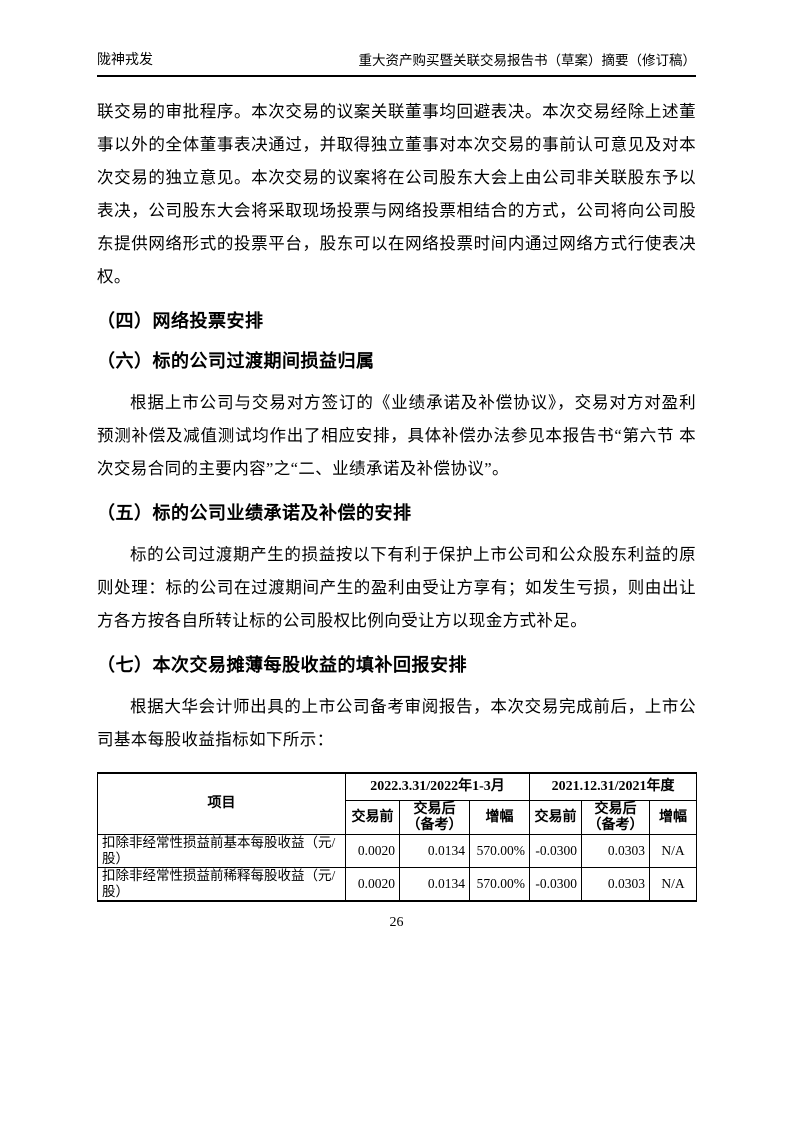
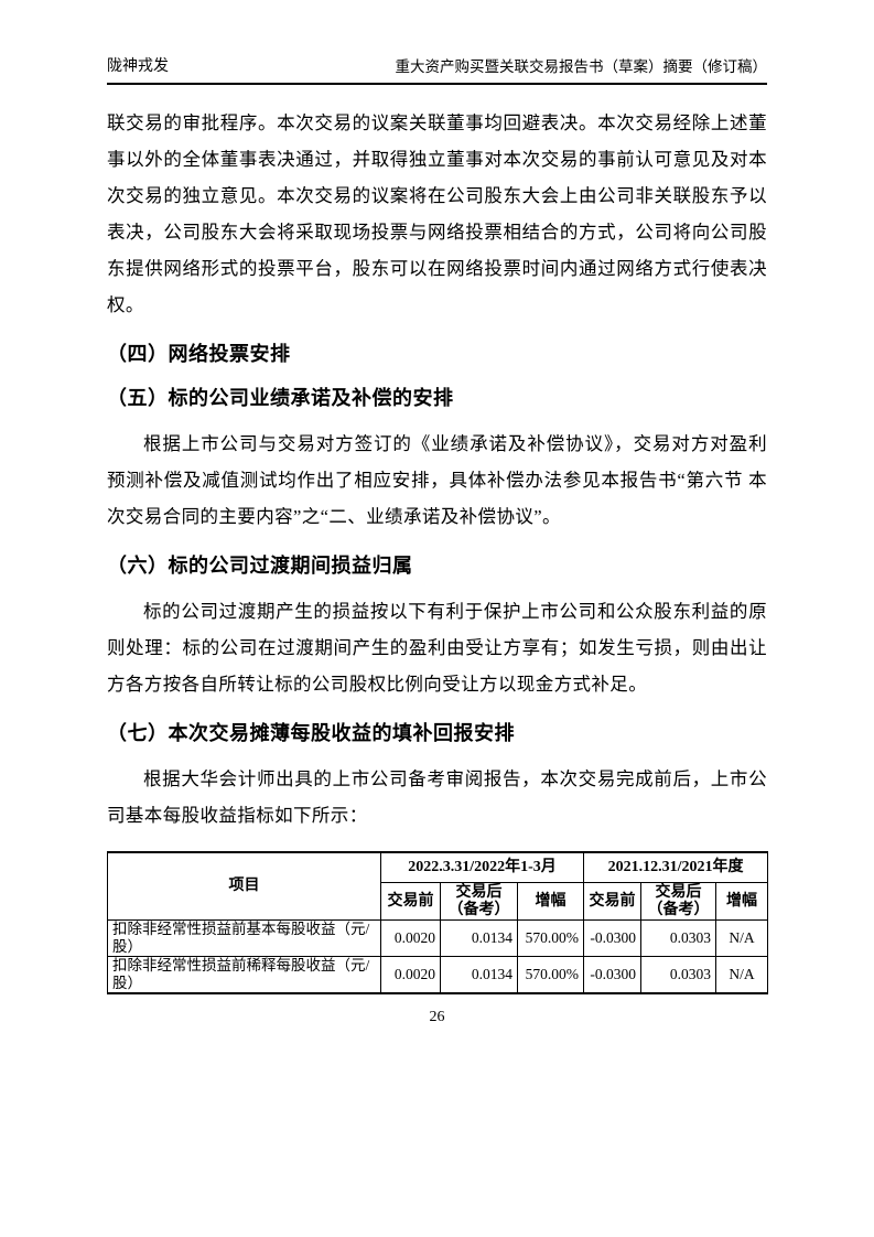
  陇神戎发
  重大资产购买暨关联交易报告书（草案）摘要（修订稿）
  联交易的审批程序。本次交易的议案关联董事均回避表决。本次交易经除上述董事以外的全体董事表决通过，并取得独立董事对本次交易的事前认可意见及对本次交易的独立意见。本次交易的议案将在公司股东大会上由公司非关联股东予以表决，公司股东大会将采取现场投票与网络投票相结合的方式，公司将向公司股东提供网络形式的投票平台，股东可以在网络投票时间内通过网络方式行使表决权。
  （四）网络投票安排
- （六）标的公司过渡期间损益归属
+ （五）标的公司业绩承诺及补偿的安排
  根据上市公司与交易对方签订的《业绩承诺及补偿协议》，交易对方对盈利预测补偿及减值测试均作出了相应安排，具体补偿办法参见本报告书“第六节 本次交易合同的主要内容”之“二、业绩承诺及补偿协议”。
- （五）标的公司业绩承诺及补偿的安排
+ （六）标的公司过渡期间损益归属
  标的公司过渡期产生的损益按以下有利于保护上市公司和公众股东利益的原则处理：标的公司在过渡期间产生的盈利由受让方享有；如发生亏损，则由出让方各方按各自所转让标的公司股权比例向受让方以现金方式补足。
  （七）本次交易摊薄每股收益的填补回报安排
  根据大华会计师出具的上市公司备考审阅报告，本次交易完成前后，上市公司基本每股收益指标如下所示：
  项目	2022.3.31/2022年1-3月	2021.12.31/2021年度
  交易前	交易后 （备考）	增幅	交易前	交易后 （备考）	增幅
  扣除非经常性损益前基本每股收益（元/股）	0.0020	0.0134	570.00%	-0.0300	0.0303	N/A
  扣除非经常性损益前稀释每股收益（元/股）	0.0020	0.0134	570.00%	-0.0300	0.0303	N/A
  26
